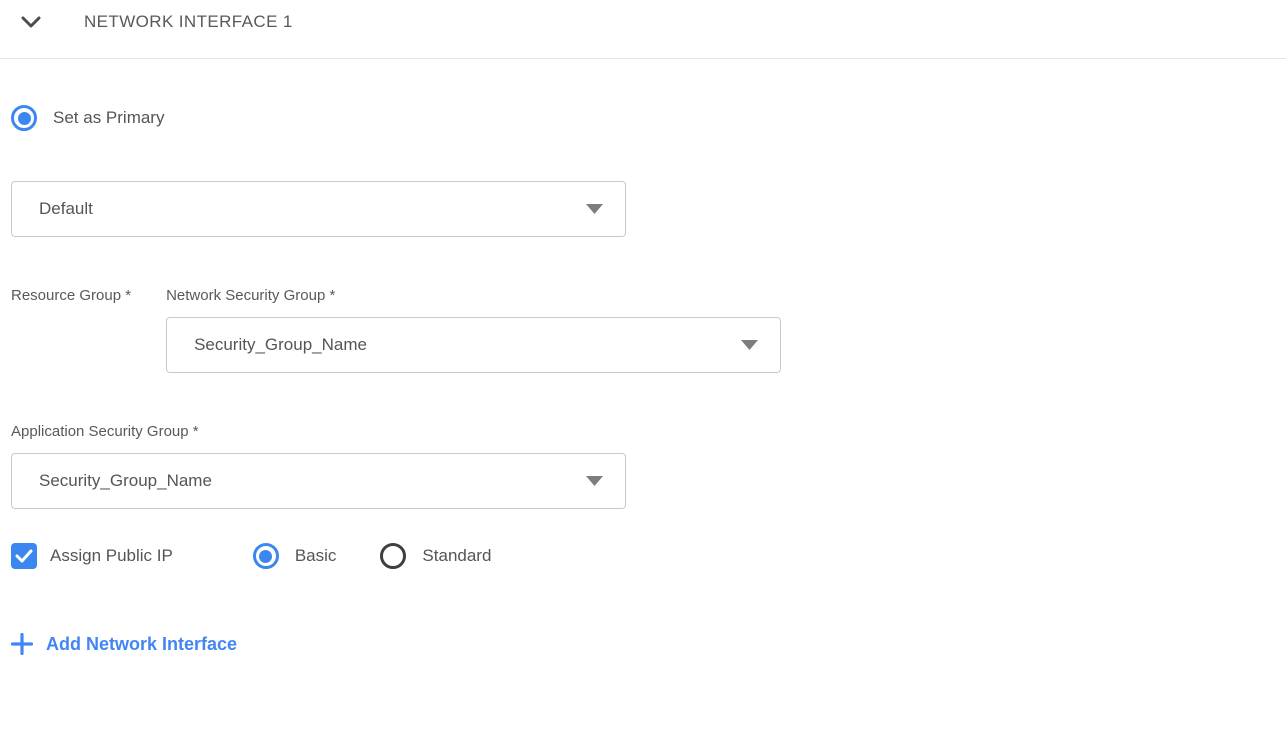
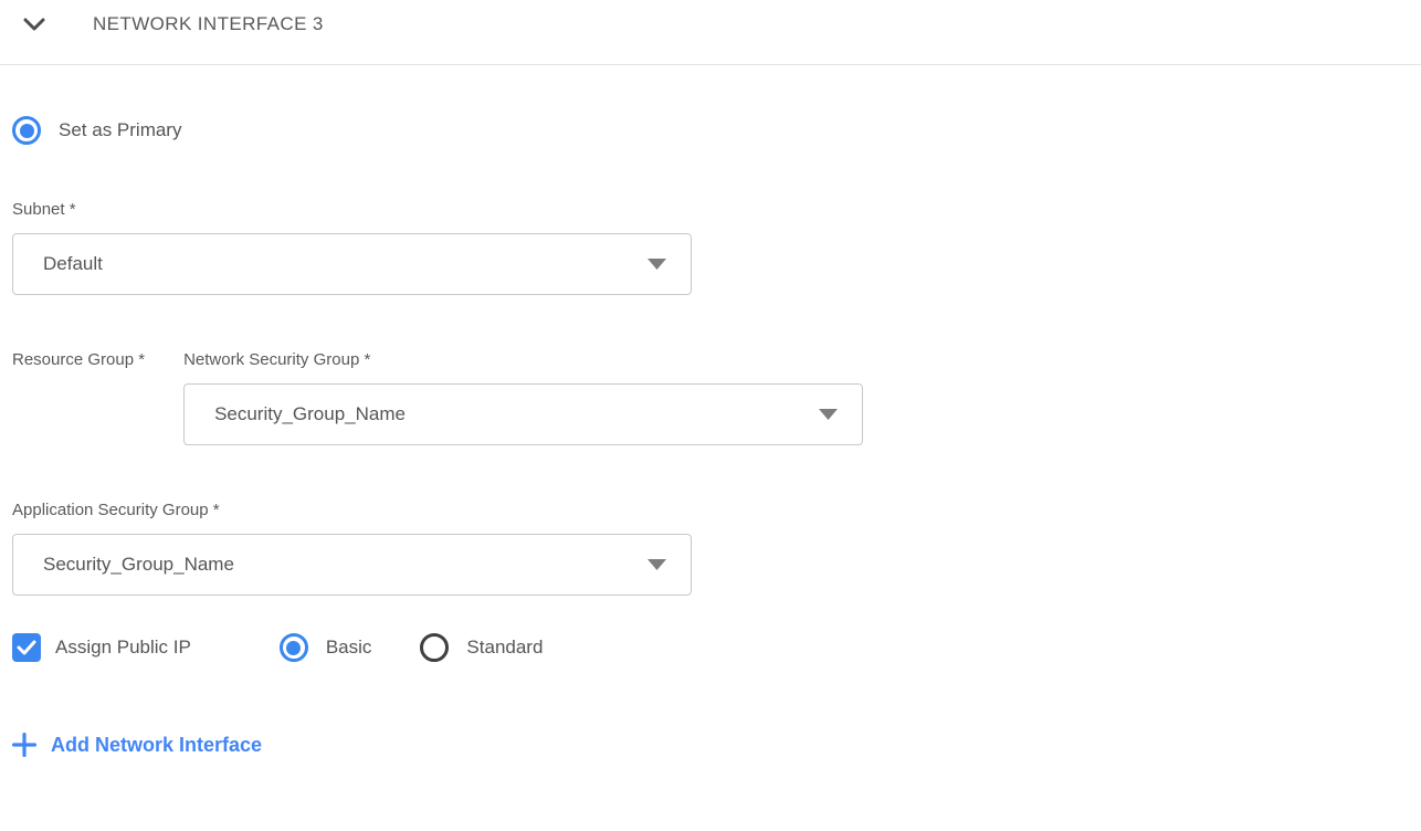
- NETWORK INTERFACE 1
+ NETWORK INTERFACE 3
  Set as Primary
+ Subnet *
  Default
  Resource Group *
  Network Security Group *
  Security_Group_Name
  Application Security Group *
  Security_Group_Name
  Assign Public IP
  Basic
  Standard
  Add Network Interface
